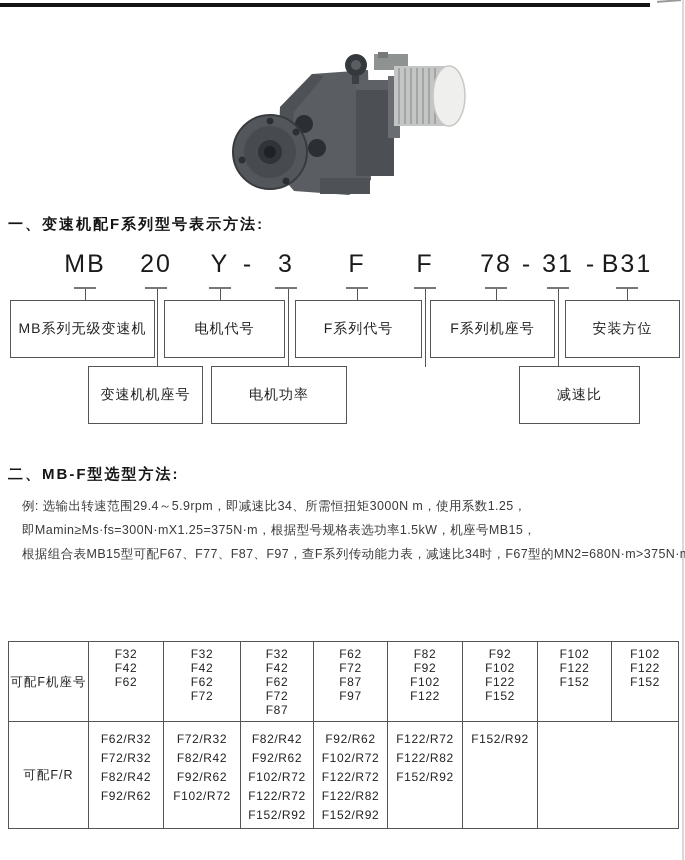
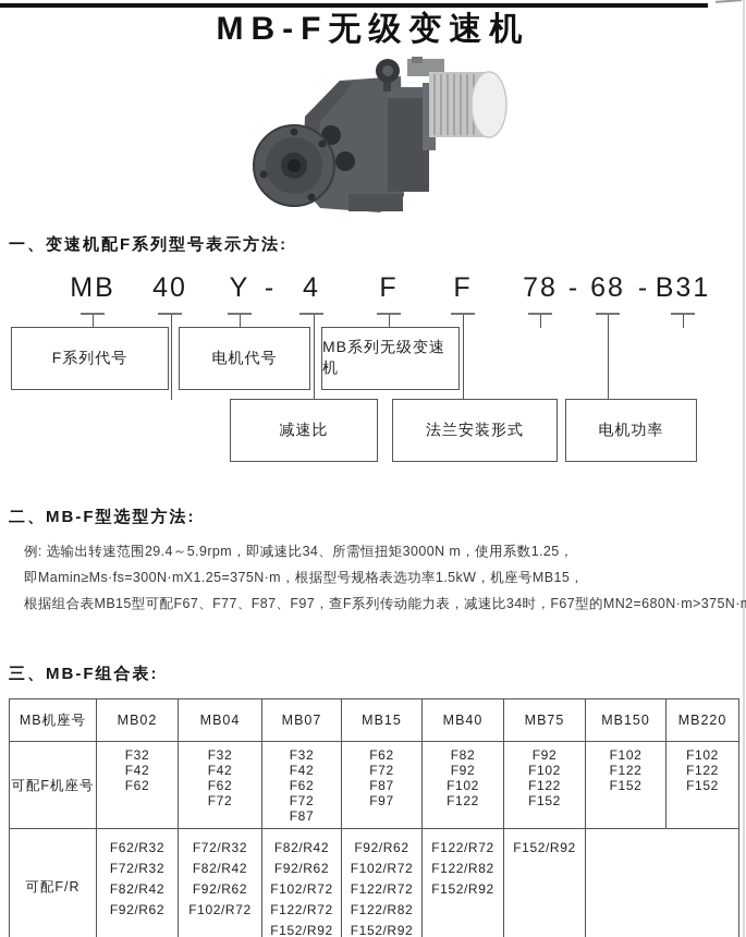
+ MB-F无级变速机
  一、变速机配F系列型号表示方法:
  MB
- 20
+ 40
  Y
  -
- 3
+ 4
  F
  F
  78
  -
- 31
+ 68
  -
  B31
- MB系列无级变速机
+ F系列代号
  电机代号
- F系列代号
+ MB系列无级变速机
- F系列机座号
- 安装方位
- 变速机机座号
- 电机功率
+ 减速比
+ 法兰安装形式
- 减速比
+ 电机功率
  二、MB-F型选型方法:
  例: 选输出转速范围29.4～5.9rpm，即减速比34、所需恒扭矩3000N m，使用系数1.25，
  即Mamin≥Ms·fs=300N·mX1.25=375N·m，根据型号规格表选功率1.5kW，机座号MB15，
  根据组合表MB15型可配F67、F77、F87、F97，查F系列传动能力表，减速比34时，F67型的MN2=680N·m>375N·
+ 三、MB-F组合表:
+ MB机座号	MB02	MB04	MB07	MB15	MB40	MB75	MB150	MB220
  可配F机座号	F32 F42 F62	F32 F42 F62 F72	F32 F42 F62 F72 F87	F62 F72 F87 F97	F82 F92 F102 F122	F92 F102 F122 F152	F102 F122 F152	F102 F122 F152
  可配F/R	F62/R32 F72/R32 F82/R42 F92/R62	F72/R32 F82/R42 F92/R62 F102/R72	F82/R42 F92/R62 F102/R72 F122/R72 F152/R92	F92/R62 F102/R72 F122/R72 F122/R82 F152/R92	F122/R72 F122/R82 F152/R92	F152/R92
